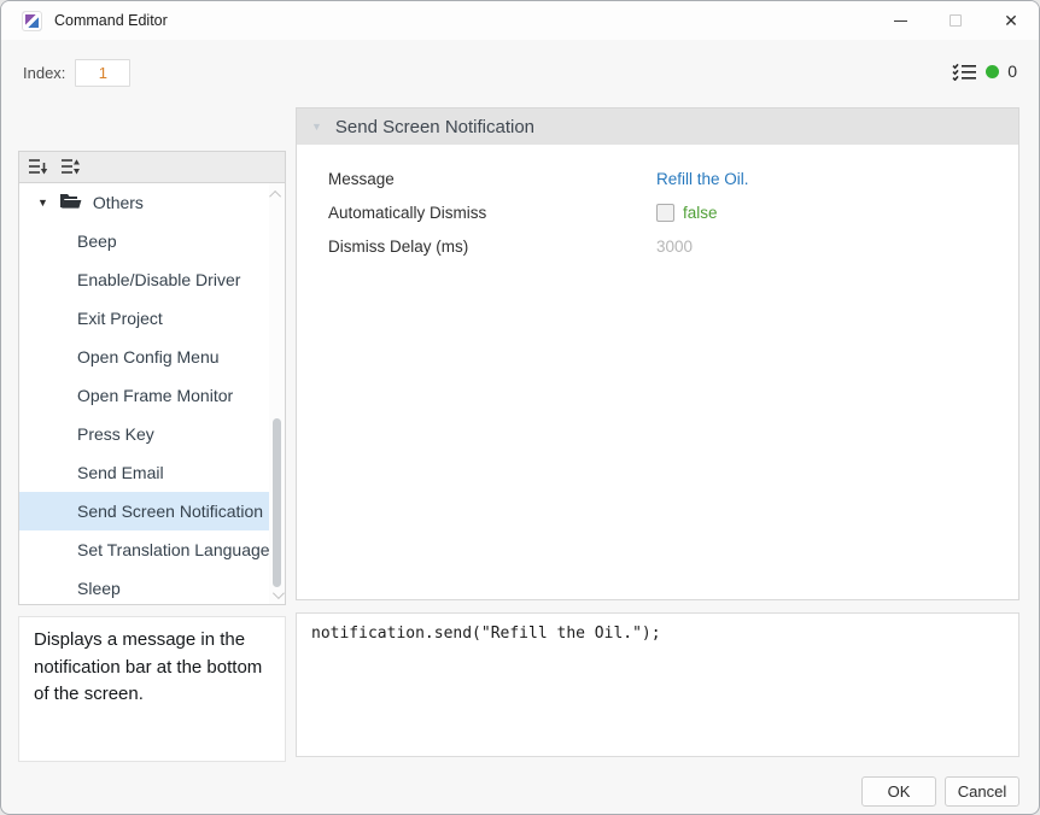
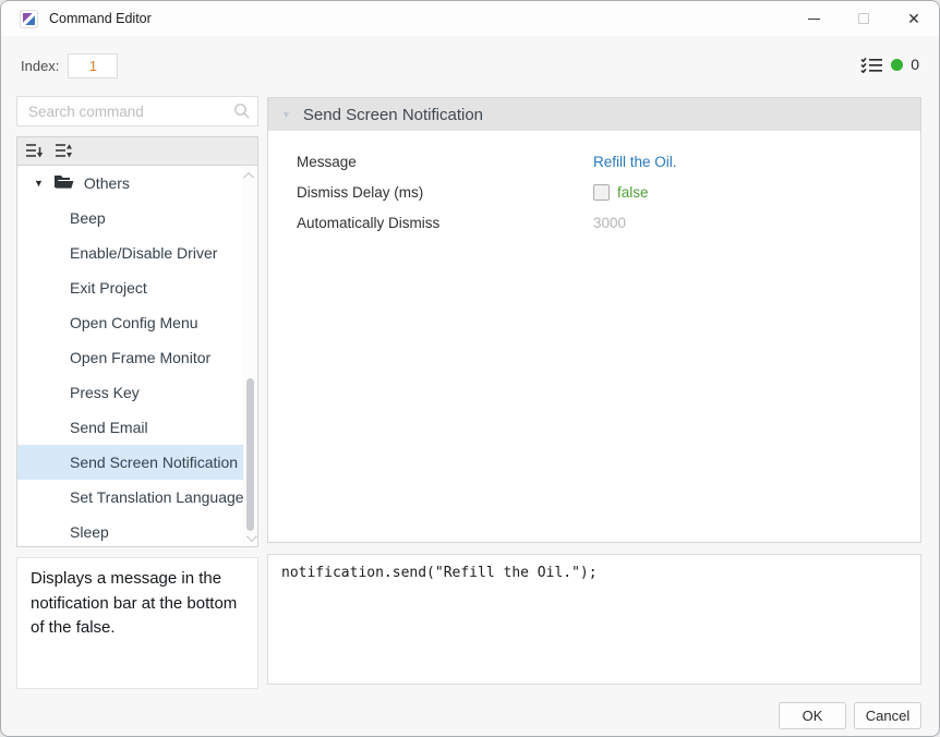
  Command Editor
  ✕
  Index:
  1
  0
+ Search command
  ▼
  Others
  Beep
  Enable/Disable Driver
  Exit Project
  Open Config Menu
  Open Frame Monitor
  Press Key
  Send Email
  Send Screen Notification
  Set Translation Language
  Sleep
- Displays a message in the notification bar at the bottom of the screen.
+ Displays a message in the notification bar at the bottom of the false.
  ▼
  Send Screen Notification
  Message
  Refill the Oil.
- Automatically Dismiss
+ Dismiss Delay (ms)
  false
- Dismiss Delay (ms)
+ Automatically Dismiss
  3000
  notification.send("Refill the Oil.");
  OK
  Cancel
